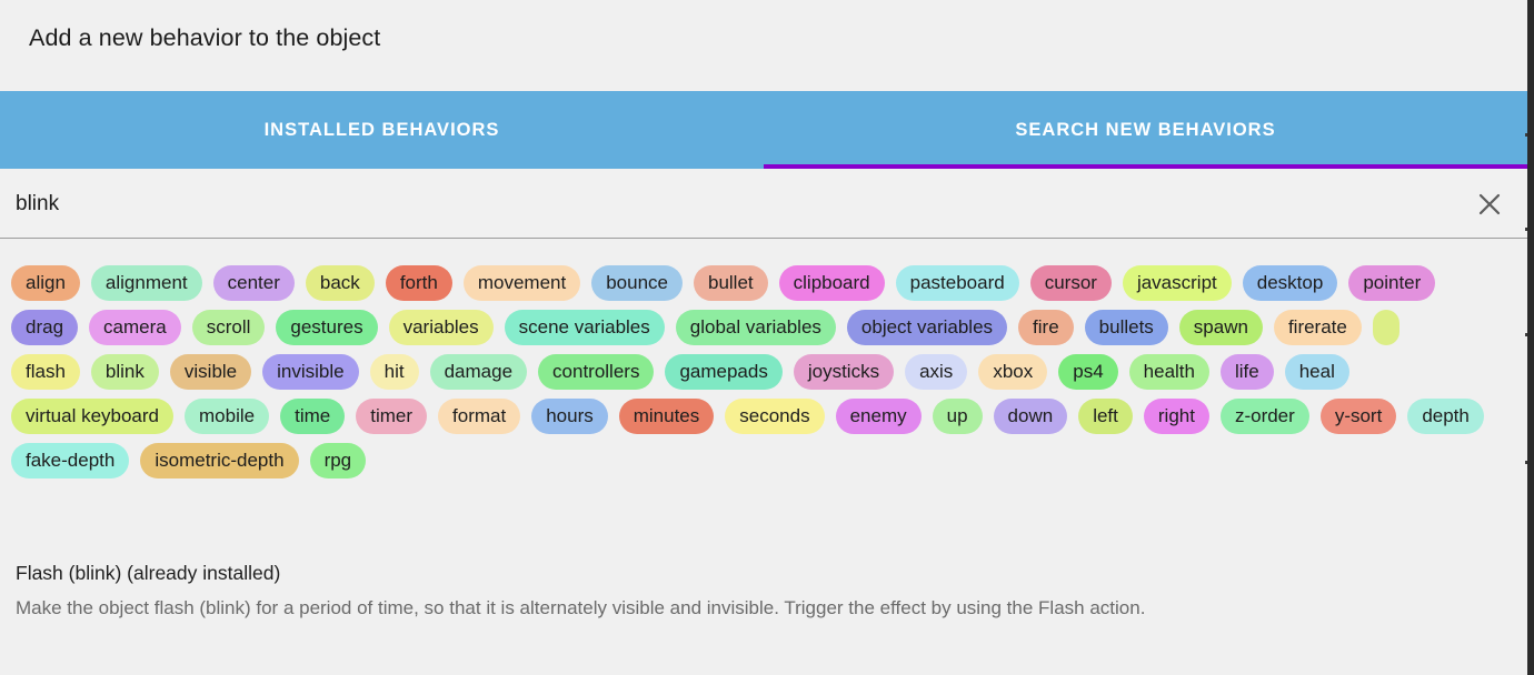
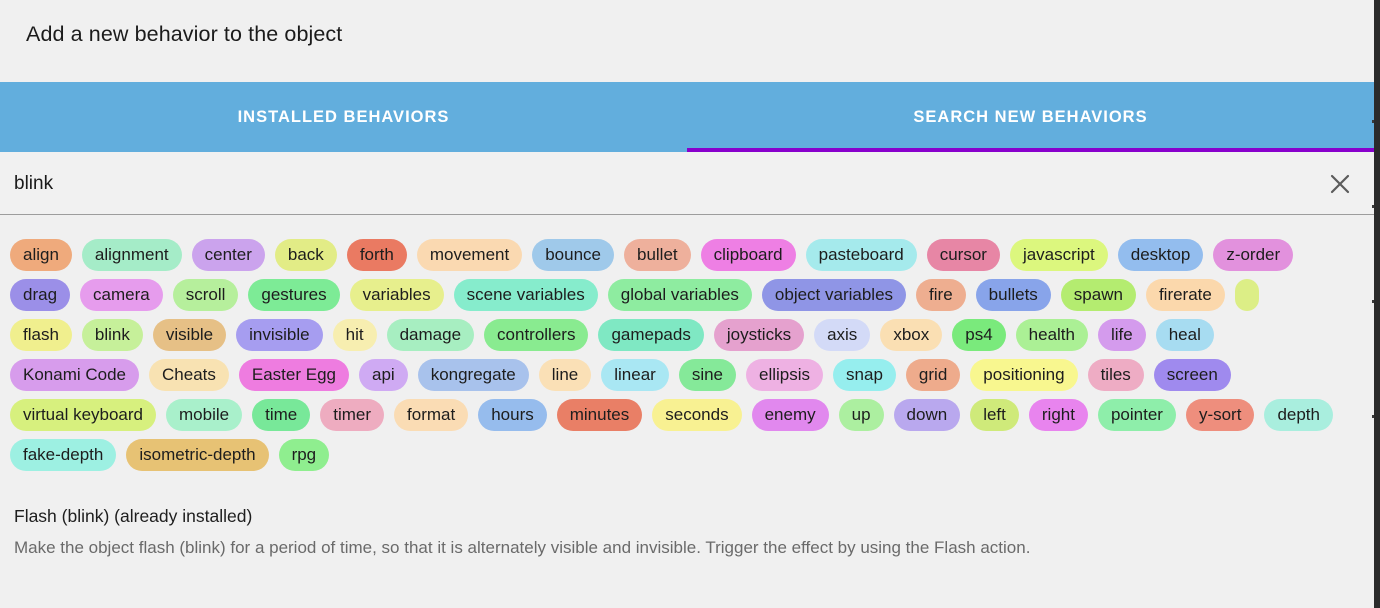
  Add a new behavior to the object
  INSTALLED BEHAVIORS
  SEARCH NEW BEHAVIORS
  blink
  align
  alignment
  center
  back
  forth
  movement
  bounce
  bullet
  clipboard
  pasteboard
  cursor
  javascript
  desktop
- pointer
+ z-order
  drag
  camera
  scroll
  gestures
  variables
  scene variables
  global variables
  object variables
  fire
  bullets
  spawn
  firerate
  flash
  blink
  visible
  invisible
  hit
  damage
  controllers
  gamepads
  joysticks
  axis
  xbox
  ps4
  health
  life
  heal
+ Konami Code
+ Cheats
+ Easter Egg
+ api
+ kongregate
+ line
+ linear
+ sine
+ ellipsis
+ snap
+ grid
+ positioning
+ tiles
+ screen
  virtual keyboard
  mobile
  time
  timer
  format
  hours
  minutes
  seconds
  enemy
  up
  down
  left
  right
- z-order
+ pointer
  y-sort
  depth
  fake-depth
  isometric-depth
  rpg
  Flash (blink) (already installed)
  Make the object flash (blink) for a period of time, so that it is alternately visible and invisible. Trigger the effect by using the Flash action.
